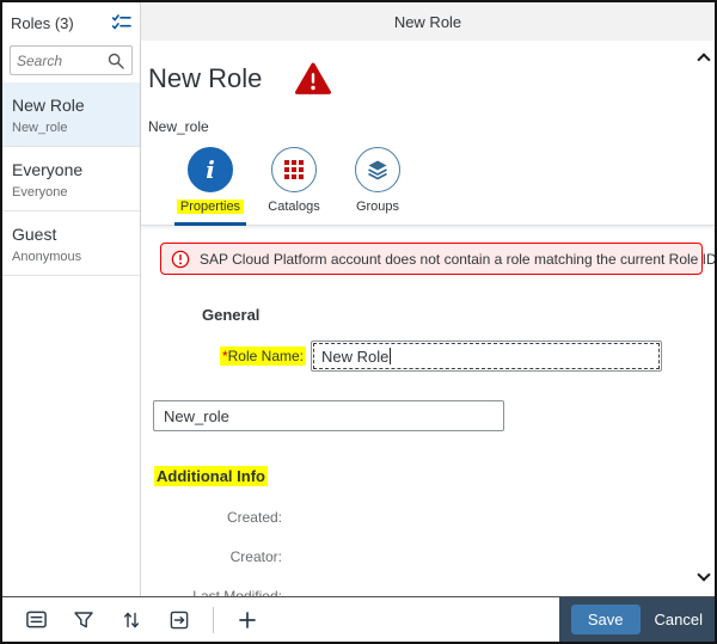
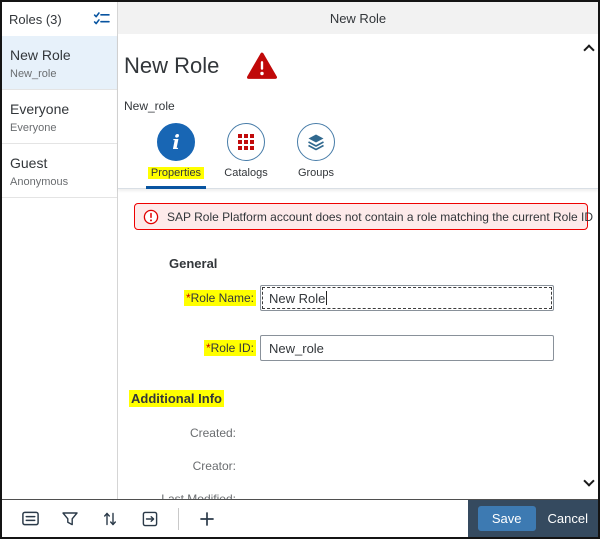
  Roles (3)
- Search
  New Role
  New_role
  Everyone
  Everyone
  Guest
  Anonymous
  New Role
  New Role
  New_role
  i
  Properties
  Catalogs
  Groups
- SAP Cloud Platform account does not contain a role matching the current Role ID
+ SAP Role Platform account does not contain a role matching the current Role ID
  General
  *Role Name:
  New Role
+ *Role ID:
  New_role
  Additional Info
  Created:
  Creator:
  Save
  Cancel
